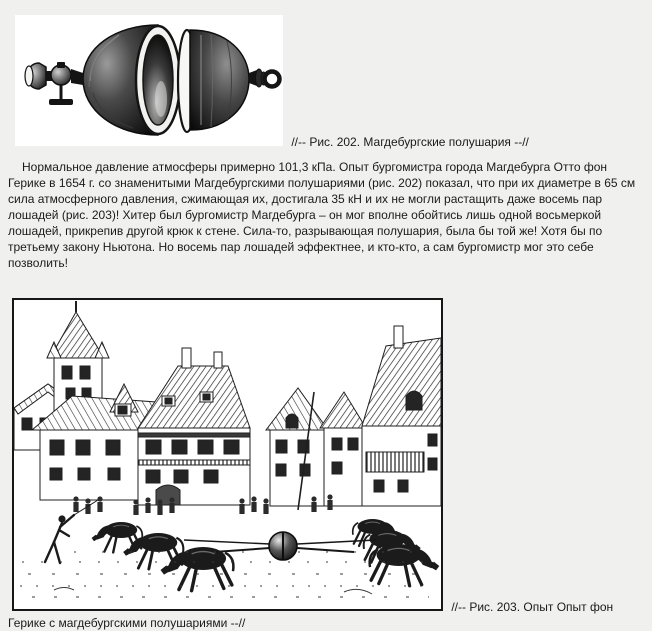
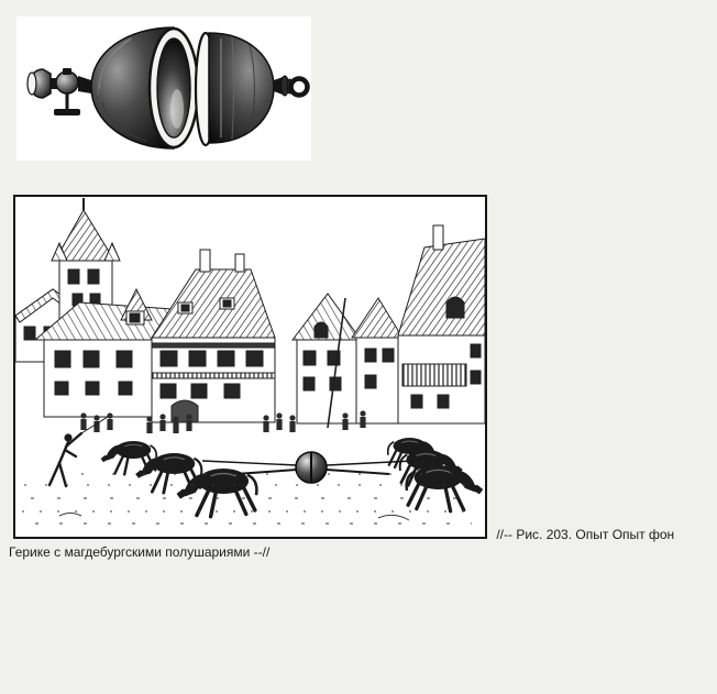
- //-- Рис. 202. Магдебургские полушария --//
- Нормальное давление атмосферы примерно 101,3 кПа. Опыт бургомистра города Магдебурга Отто фон Герике в 1654 г. со знаменитыми Магдебургскими полушариями (рис. 202) показал, что при их диаметре в 65 см сила атмосферного давления, сжимающая их, достигала 35 кН и их не могли растащить даже восемь пар лошадей (рис. 203)! Хитер был бургомистр Магдебурга – он мог вполне обойтись лишь одной восьмеркой лошадей, прикрепив другой крюк к стене. Сила-то, разрывающая полушария, была бы той же! Хотя бы по третьему закону Ньютона. Но восемь пар лошадей эффектнее, и кто-кто, а сам бургомистр мог это себе позволить!
  //-- Рис. 203. Опыт Опыт фон Герике с магдебургскими полушариями --//
